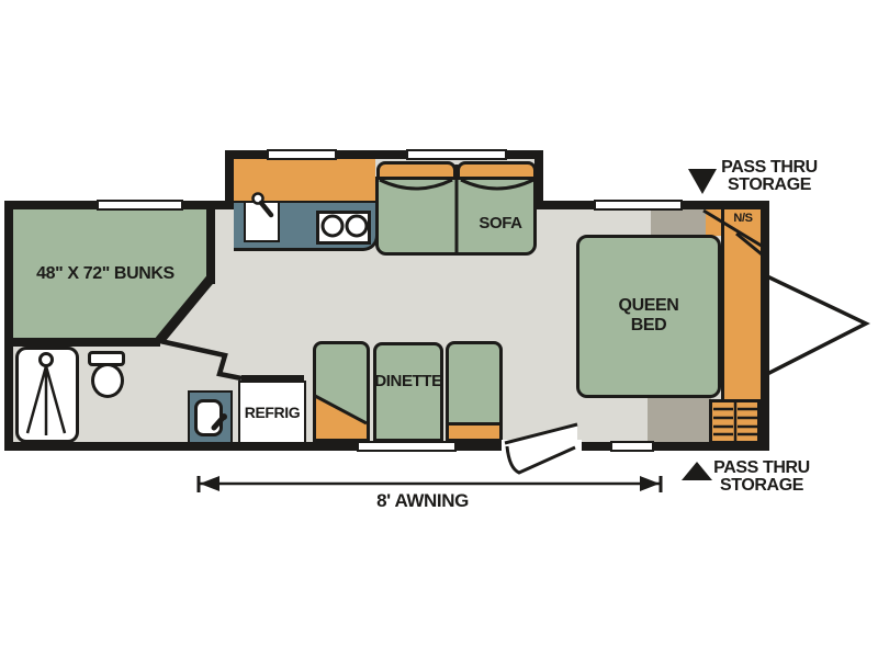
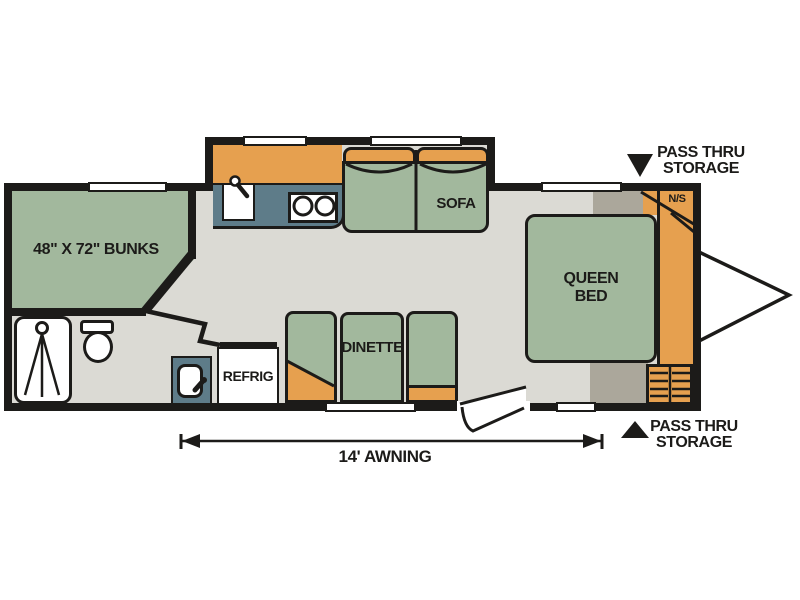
  48" X 72" BUNKS
  SOFA
  DINETTE
  REFRIG
  QUEEN
  BED
  N/S
  PASS THRU
  STORAGE
  PASS THRU
  STORAGE
- 8' AWNING
+ 14' AWNING
